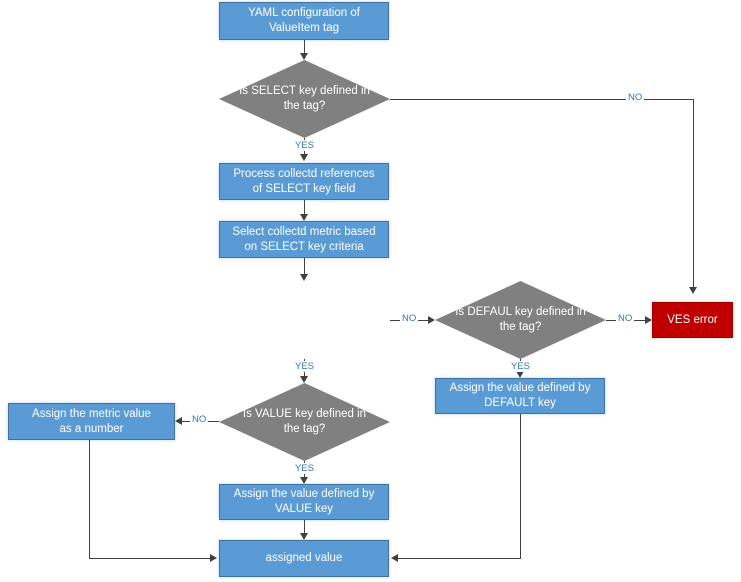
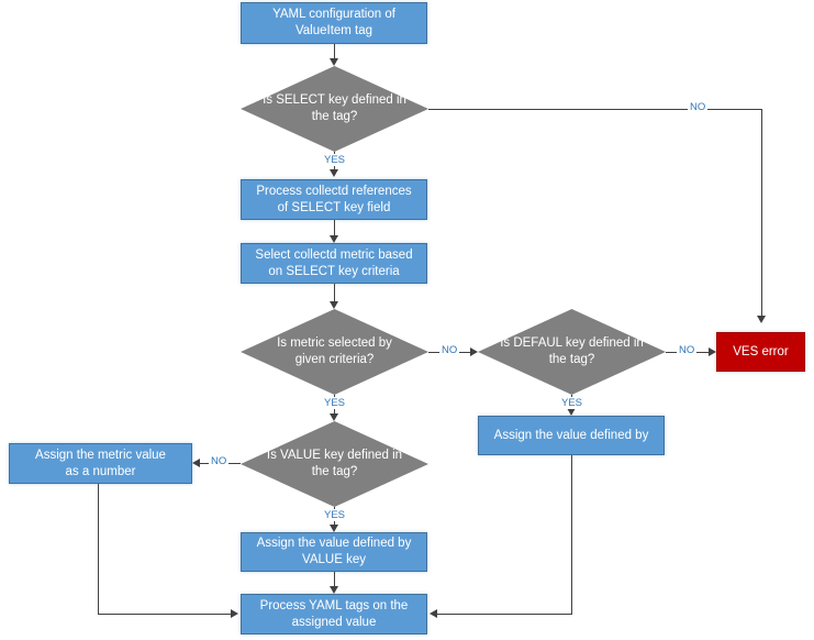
  YAML configuration of
  ValueItem tag
  Is SELECT key defined in the tag?
  Process collectd references
  of SELECT key field
  Select collectd metric based
  on SELECT key criteria
+ Is metric selected by given criteria?
  Is DEFAUL key defined in the tag?
  VES error
  Assign the value defined by
- DEFAULT key
  Is VALUE key defined in the tag?
  Assign the metric value
  as a number
  Assign the value defined by
  VALUE key
+ Process YAML tags on the
  assigned value
  NO
  YES
  NO
  YES
  NO
  YES
  NO
  YES
